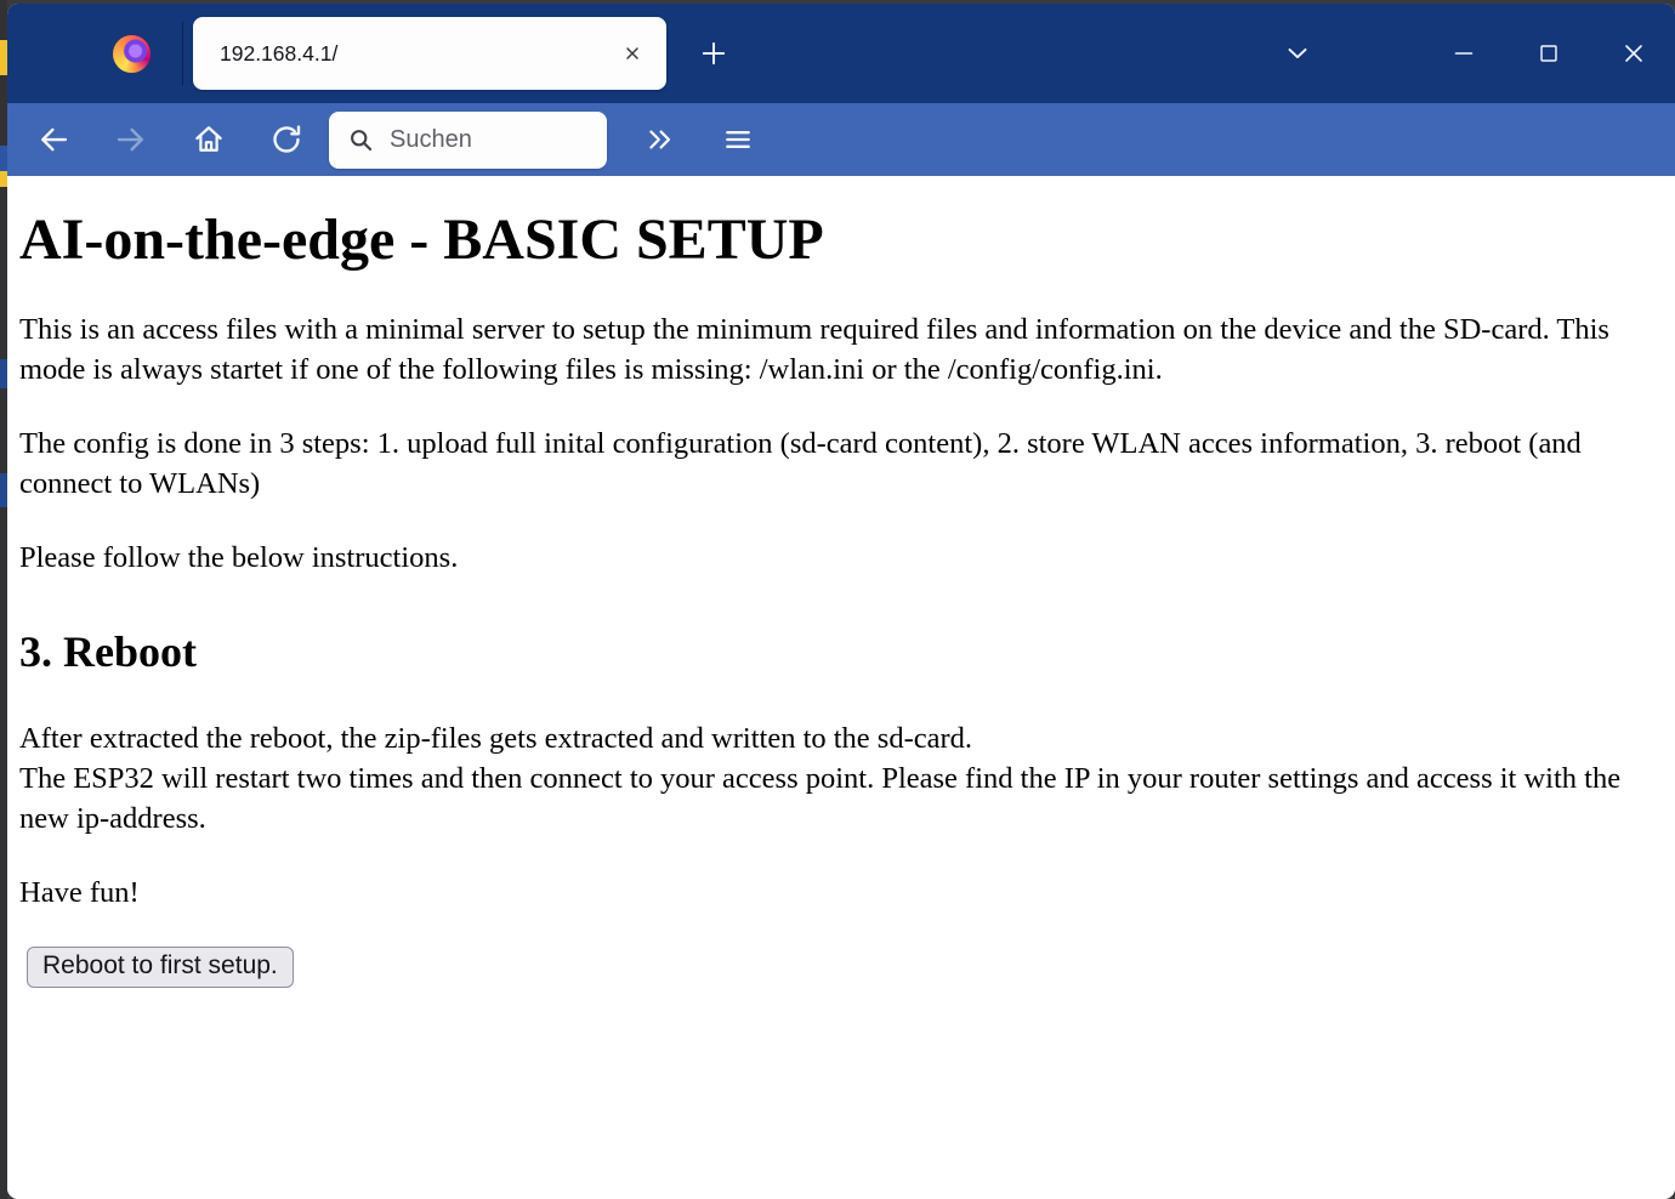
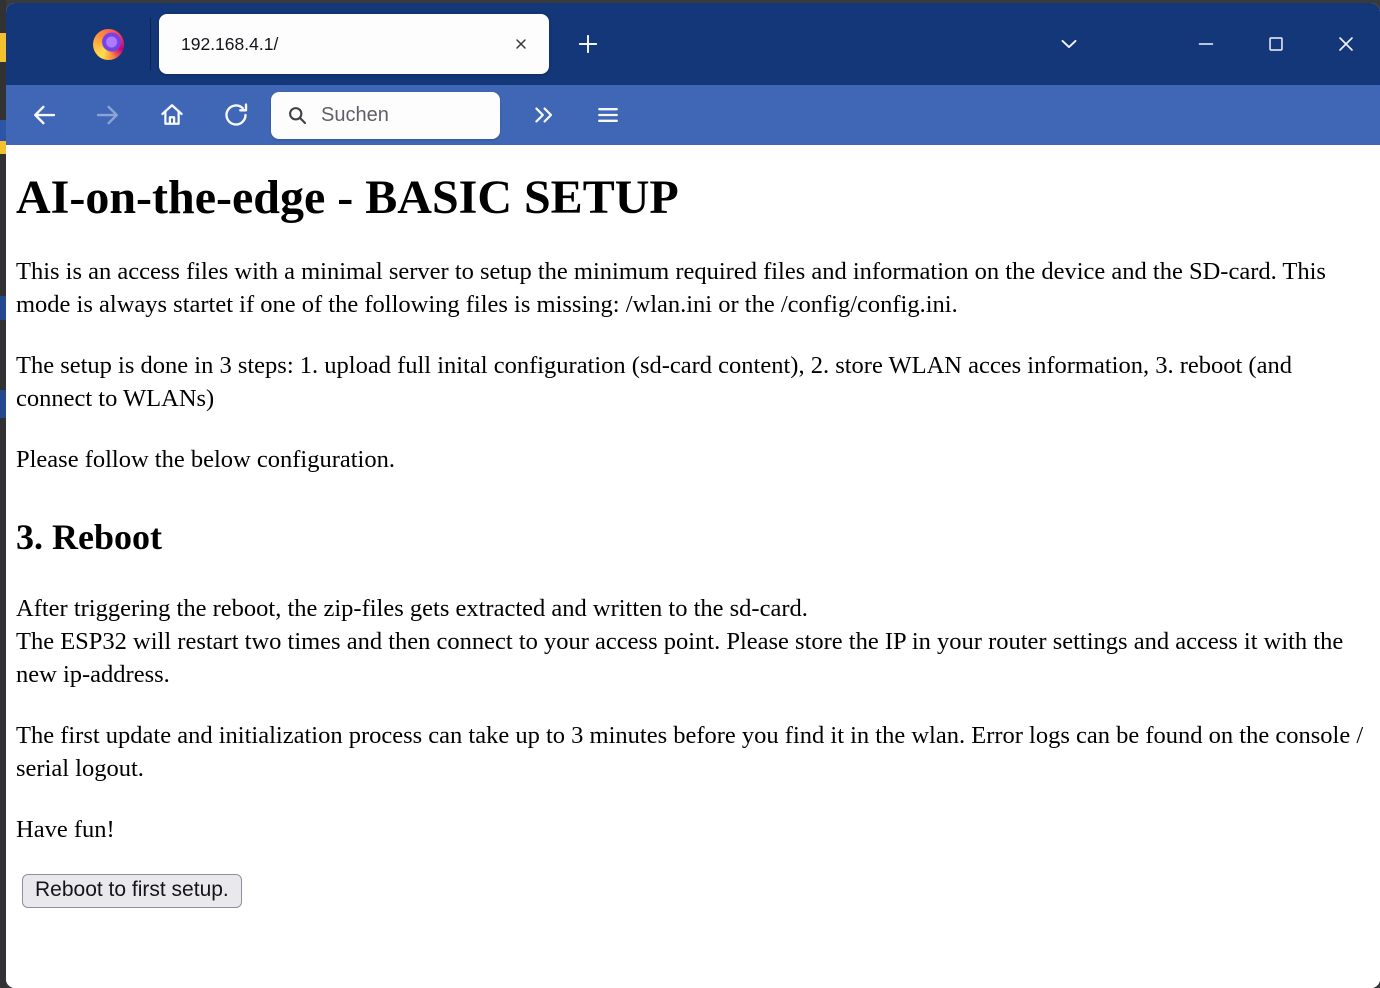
  192.168.4.1/
  Suchen
  AI-on-the-edge - BASIC SETUP
  This is an access files with a minimal server to setup the minimum required files and information on the device and the SD-card. This mode is always startet if one of the following files is missing: /wlan.ini or the /config/config.ini.
- The config is done in 3 steps: 1. upload full inital configuration (sd-card content), 2. store WLAN acces information, 3. reboot (and connect to WLANs)
+ The setup is done in 3 steps: 1. upload full inital configuration (sd-card content), 2. store WLAN acces information, 3. reboot (and connect to WLANs)
- Please follow the below instructions.
+ Please follow the below configuration.
  3. Reboot
- After extracted the reboot, the zip-files gets extracted and written to the sd-card.
+ After triggering the reboot, the zip-files gets extracted and written to the sd-card.
- The ESP32 will restart two times and then connect to your access point. Please find the IP in your router settings and access it with the new ip-address.
+ The ESP32 will restart two times and then connect to your access point. Please store the IP in your router settings and access it with the new ip-address.
+ The first update and initialization process can take up to 3 minutes before you find it in the wlan. Error logs can be found on the console / serial logout.
  Have fun!
  Reboot to first setup.
